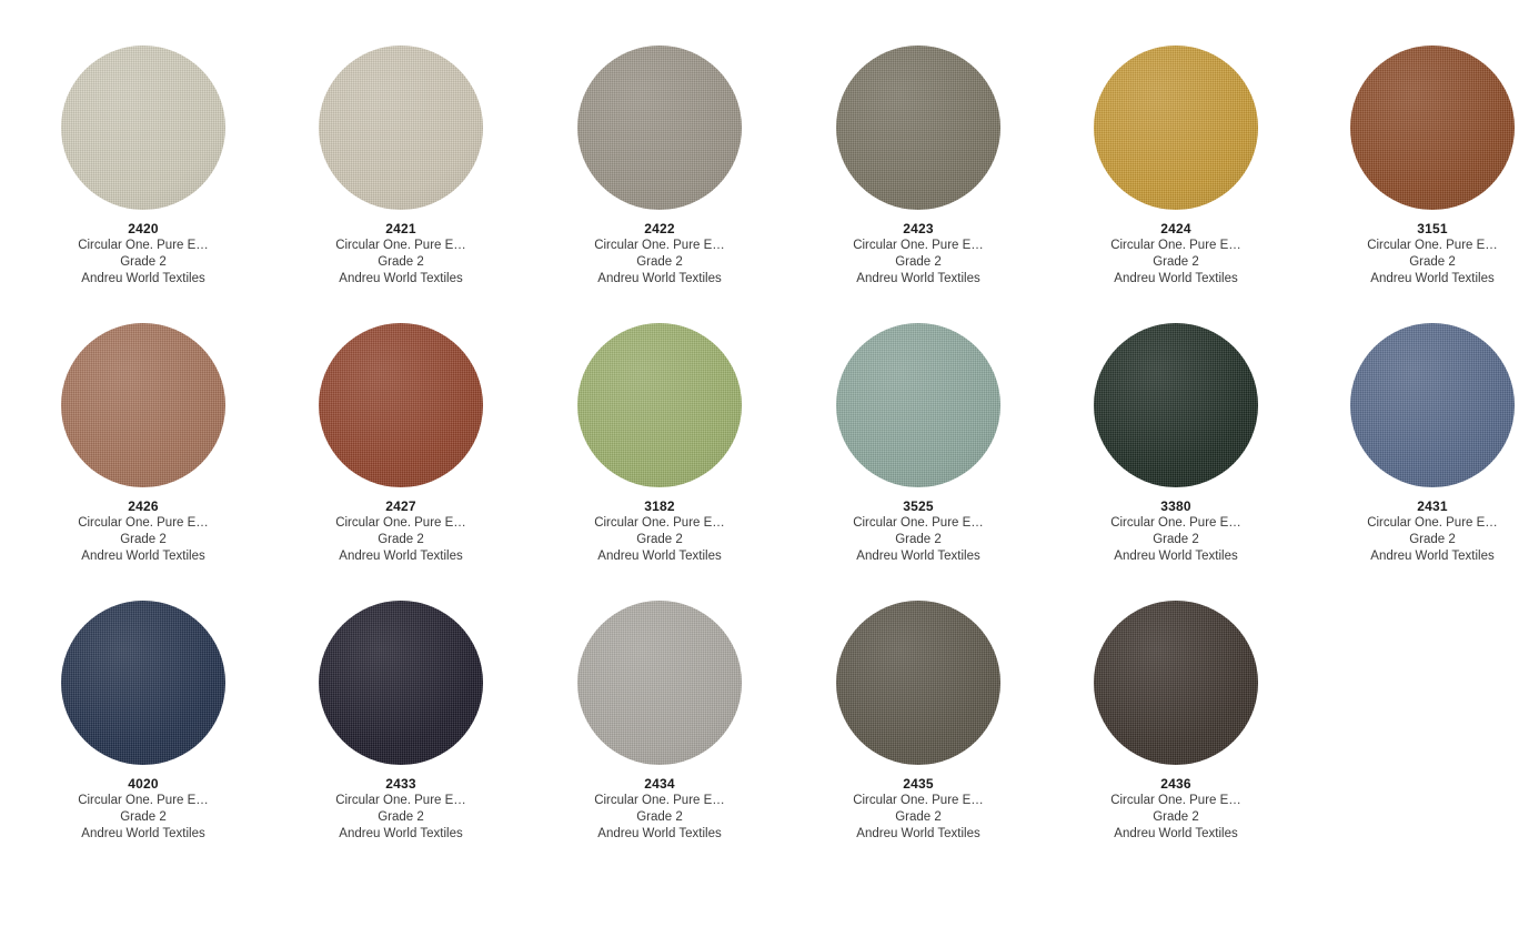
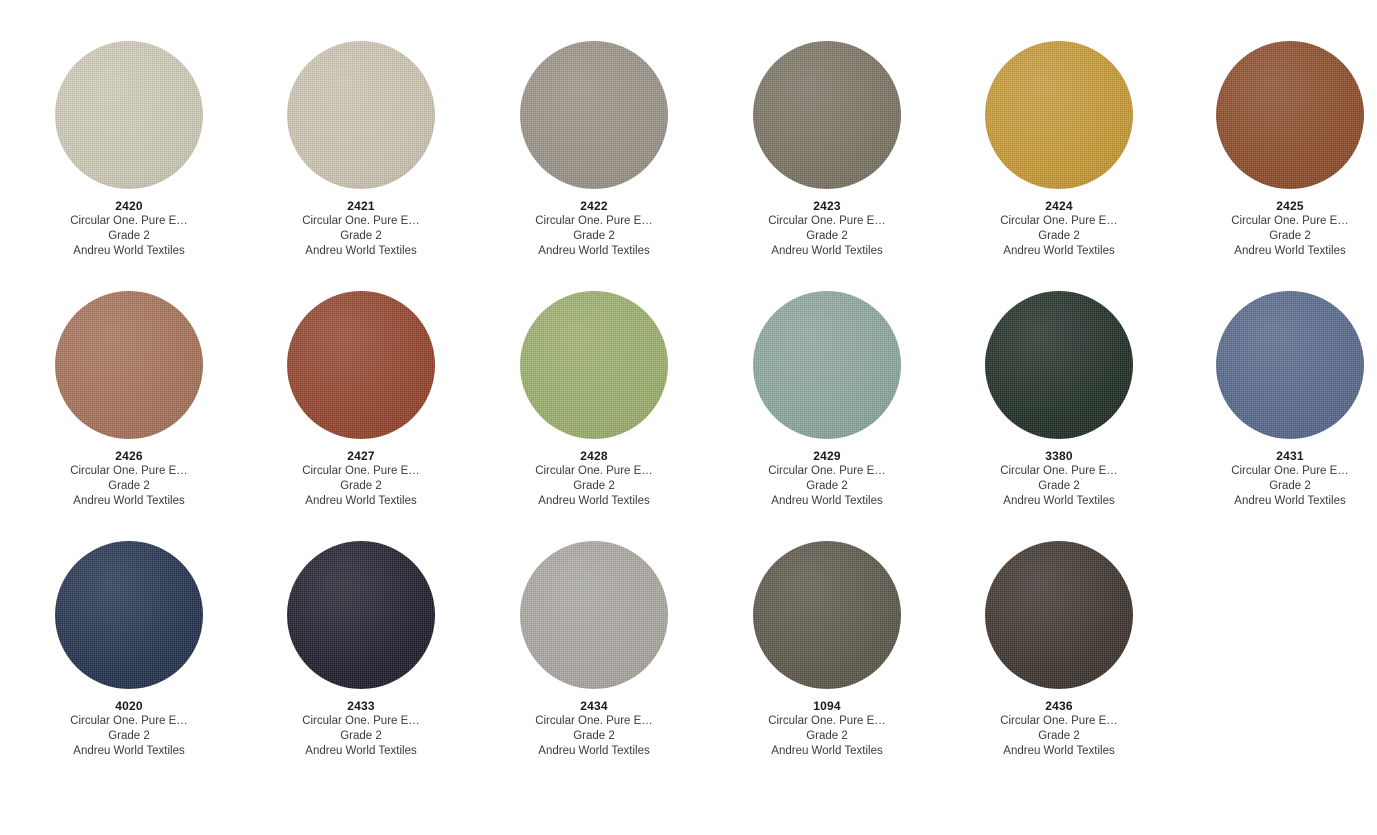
  2420
  Circular One. Pure E…
  Grade 2
  Andreu World Textiles
  2421
  Circular One. Pure E…
  Grade 2
  Andreu World Textiles
  2422
  Circular One. Pure E…
  Grade 2
  Andreu World Textiles
  2423
  Circular One. Pure E…
  Grade 2
  Andreu World Textiles
  2424
  Circular One. Pure E…
  Grade 2
  Andreu World Textiles
- 3151
+ 2425
  Circular One. Pure E…
  Grade 2
  Andreu World Textiles
  2426
  Circular One. Pure E…
  Grade 2
  Andreu World Textiles
  2427
  Circular One. Pure E…
  Grade 2
  Andreu World Textiles
- 3182
+ 2428
  Circular One. Pure E…
  Grade 2
  Andreu World Textiles
- 3525
+ 2429
  Circular One. Pure E…
  Grade 2
  Andreu World Textiles
  3380
  Circular One. Pure E…
  Grade 2
  Andreu World Textiles
  2431
  Circular One. Pure E…
  Grade 2
  Andreu World Textiles
  4020
  Circular One. Pure E…
  Grade 2
  Andreu World Textiles
  2433
  Circular One. Pure E…
  Grade 2
  Andreu World Textiles
  2434
  Circular One. Pure E…
  Grade 2
  Andreu World Textiles
- 2435
+ 1094
  Circular One. Pure E…
  Grade 2
  Andreu World Textiles
  2436
  Circular One. Pure E…
  Grade 2
  Andreu World Textiles
